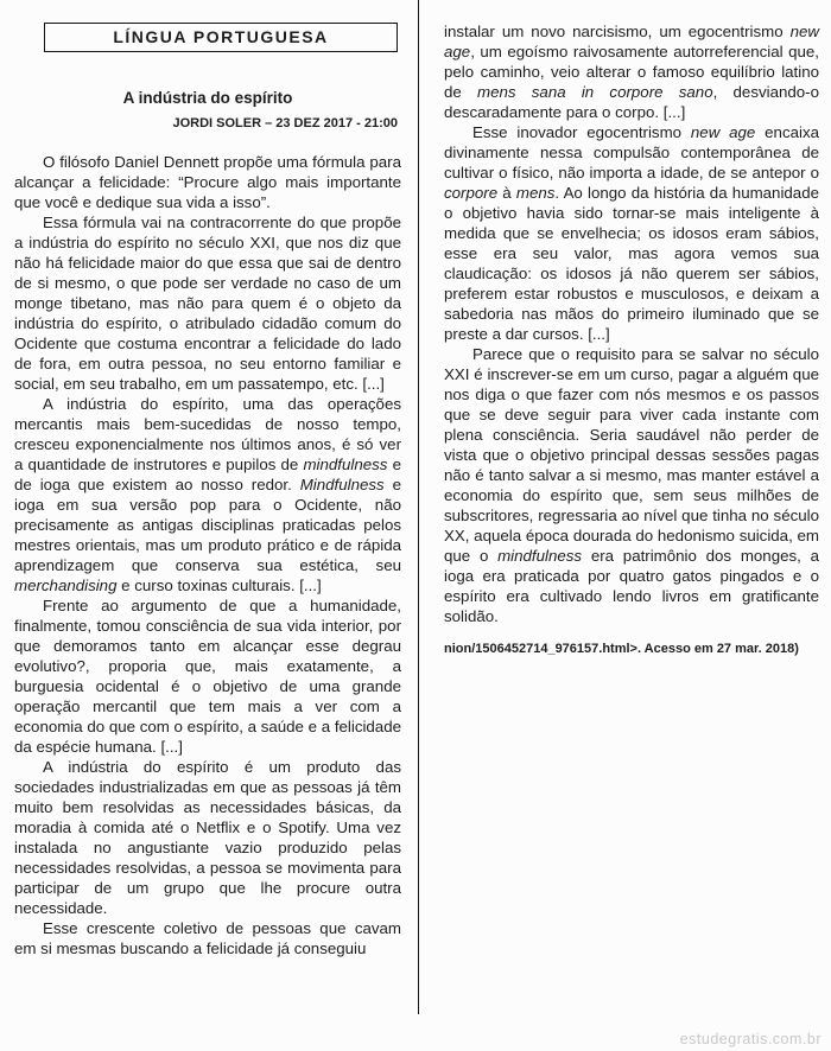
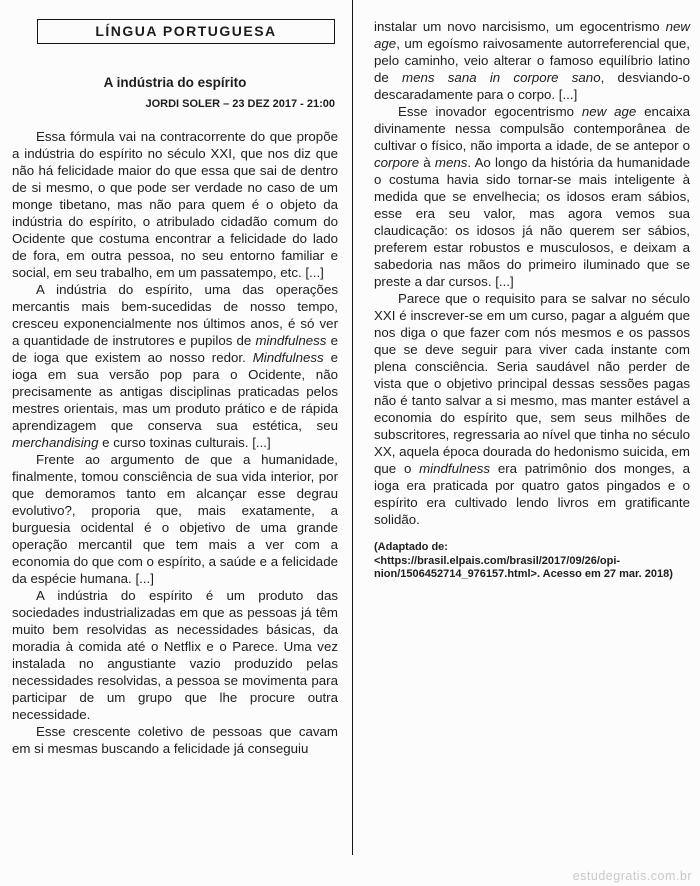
  LÍNGUA PORTUGUESA
  A indústria do espírito
  JORDI SOLER – 23 DEZ 2017 - 21:00
- O filósofo Daniel Dennett propõe uma fórmula para alcançar a felicidade: “Procure algo mais importante que você e dedique sua vida a isso”.
  Essa fórmula vai na contracorrente do que propõe a indústria do espírito no século XXI, que nos diz que não há felicidade maior do que essa que sai de dentro de si mesmo, o que pode ser verdade no caso de um monge tibetano, mas não para quem é o objeto da indústria do espírito, o atribulado cidadão comum do Ocidente que costuma encontrar a felicidade do lado de fora, em outra pessoa, no seu entorno familiar e social, em seu trabalho, em um passatempo, etc. [...]
  A indústria do espírito, uma das operações mercantis mais bem-sucedidas de nosso tempo, cresceu exponencialmente nos últimos anos, é só ver a quantidade de instrutores e pupilos de mindfulness e de ioga que existem ao nosso redor. Mindfulness e ioga em sua versão pop para o Ocidente, não precisamente as antigas disciplinas praticadas pelos mestres orientais, mas um produto prático e de rápida aprendizagem que conserva sua estética, seu merchandising e curso toxinas culturais. [...]
  Frente ao argumento de que a humanidade, finalmente, tomou consciência de sua vida interior, por que demoramos tanto em alcançar esse degrau evolutivo?, proporia que, mais exatamente, a burguesia ocidental é o objetivo de uma grande operação mercantil que tem mais a ver com a economia do que com o espírito, a saúde e a felicidade da espécie humana. [...]
- A indústria do espírito é um produto das sociedades industrializadas em que as pessoas já têm muito bem resolvidas as necessidades básicas, da moradia à comida até o Netflix e o Spotify. Uma vez instalada no angustiante vazio produzido pelas necessidades resolvidas, a pessoa se movimenta para participar de um grupo que lhe procure outra necessidade.
+ A indústria do espírito é um produto das sociedades industrializadas em que as pessoas já têm muito bem resolvidas as necessidades básicas, da moradia à comida até o Netflix e o Parece. Uma vez instalada no angustiante vazio produzido pelas necessidades resolvidas, a pessoa se movimenta para participar de um grupo que lhe procure outra necessidade.
  Esse crescente coletivo de pessoas que cavam em si mesmas buscando a felicidade já conseguiu
  instalar um novo narcisismo, um egocentrismo new age, um egoísmo raivosamente autorreferencial que, pelo caminho, veio alterar o famoso equilíbrio latino de mens sana in corpore sano, desviando-o descaradamente para o corpo. [...]
- Esse inovador egocentrismo new age encaixa divinamente nessa compulsão contemporânea de cultivar o físico, não importa a idade, de se antepor o corpore à mens. Ao longo da história da humanidade o objetivo havia sido tornar-se mais inteligente à medida que se envelhecia; os idosos eram sábios, esse era seu valor, mas agora vemos sua claudicação: os idosos já não querem ser sábios, preferem estar robustos e musculosos, e deixam a sabedoria nas mãos do primeiro iluminado que se preste a dar cursos. [...]
+ Esse inovador egocentrismo new age encaixa divinamente nessa compulsão contemporânea de cultivar o físico, não importa a idade, de se antepor o corpore à mens. Ao longo da história da humanidade o costuma havia sido tornar-se mais inteligente à medida que se envelhecia; os idosos eram sábios, esse era seu valor, mas agora vemos sua claudicação: os idosos já não querem ser sábios, preferem estar robustos e musculosos, e deixam a sabedoria nas mãos do primeiro iluminado que se preste a dar cursos. [...]
  Parece que o requisito para se salvar no século XXI é inscrever-se em um curso, pagar a alguém que nos diga o que fazer com nós mesmos e os passos que se deve seguir para viver cada instante com plena consciência. Seria saudável não perder de vista que o objetivo principal dessas sessões pagas não é tanto salvar a si mesmo, mas manter estável a economia do espírito que, sem seus milhões de subscritores, regressaria ao nível que tinha no século XX, aquela época dourada do hedonismo suicida, em que o mindfulness era patrimônio dos monges, a ioga era praticada por quatro gatos pingados e o espírito era cultivado lendo livros em gratificante solidão.
+ (Adaptado de: <https://brasil.elpais.com/brasil/2017/09/26/opi-
  nion/1506452714_976157.html>. Acesso em 27 mar. 2018)
  estudegratis.com.br
